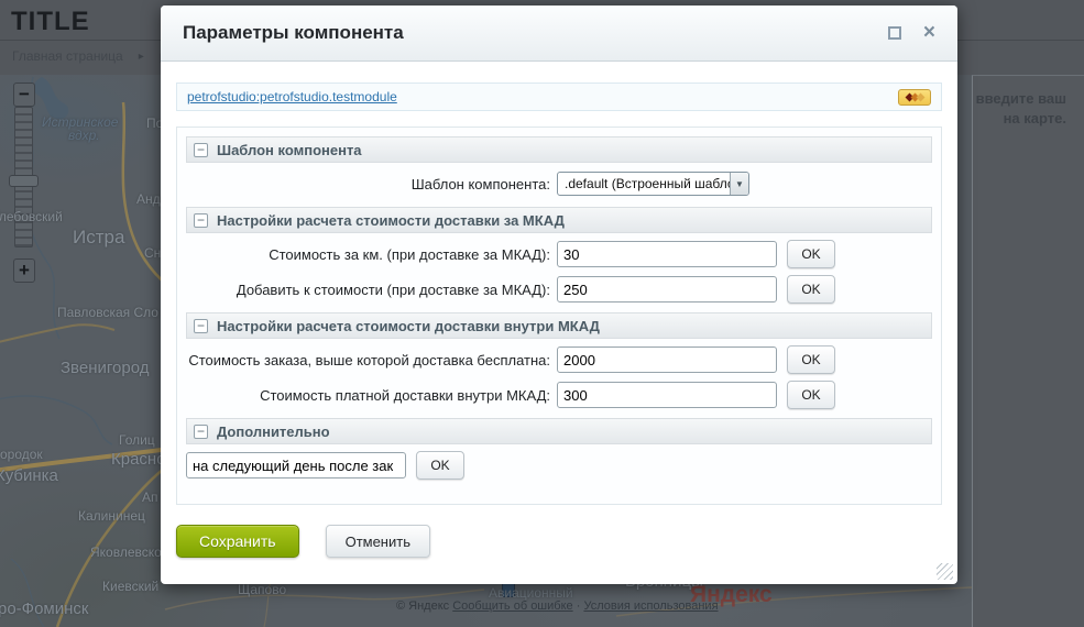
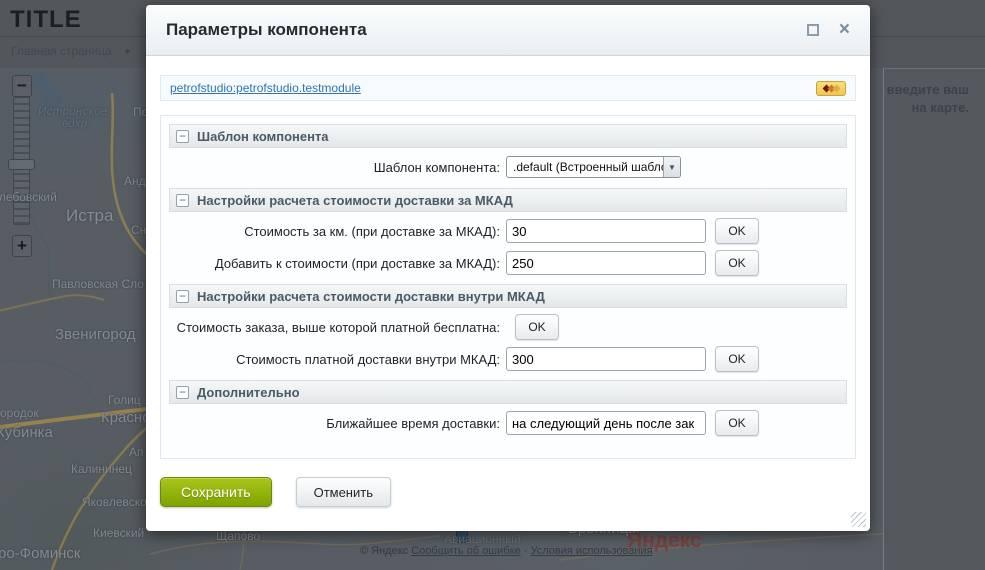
  TITLE
  ▸
  −
  +
  © Яндекс Сообщить об ошибке · Условия использования
  Истринское
  вдхр.
  По
  Анд
  лебовский
  Истра
  Сн
  Павловская Сло
  Звенигород
  Голиц
  ородок
  Красн
  Кубинка
  Ап
  Калининец
  Яковлевско
  Киевский
  ро-Фоминск
  Щапово
  Авиационный
  Яндекс
  введите ваш
  на карте.
  Параметры компонента
  ×
  petrofstudio:petrofstudio.testmodule
  −
  Шаблон компонента
  Шаблон компонента:
  .default (Встроенный шабл
  ▼
  −
  Настройки расчета стоимости доставки за МКАД
  Стоимость за км. (при доставке за МКАД):
  30
  OK
  Добавить к стоимости (при доставке за МКАД):
  250
  OK
  −
  Настройки расчета стоимости доставки внутри МКАД
- Стоимость заказа, выше которой доставка бесплатна:
+ Стоимость заказа, выше которой платной бесплатна:
- 2000
  OK
  Стоимость платной доставки внутри МКАД:
  300
  OK
  −
  Дополнительно
+ Ближайшее время доставки:
  на следующий день после зак
  OK
  Сохранить
  Отменить
